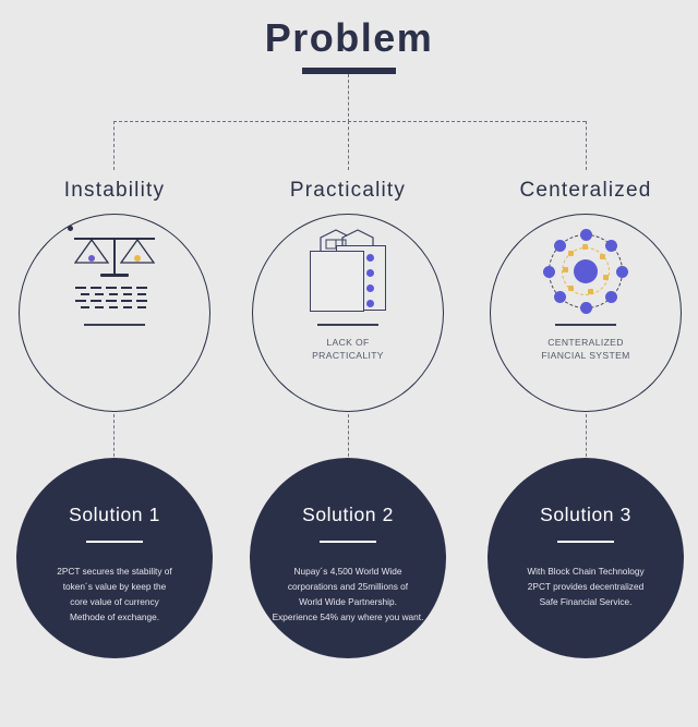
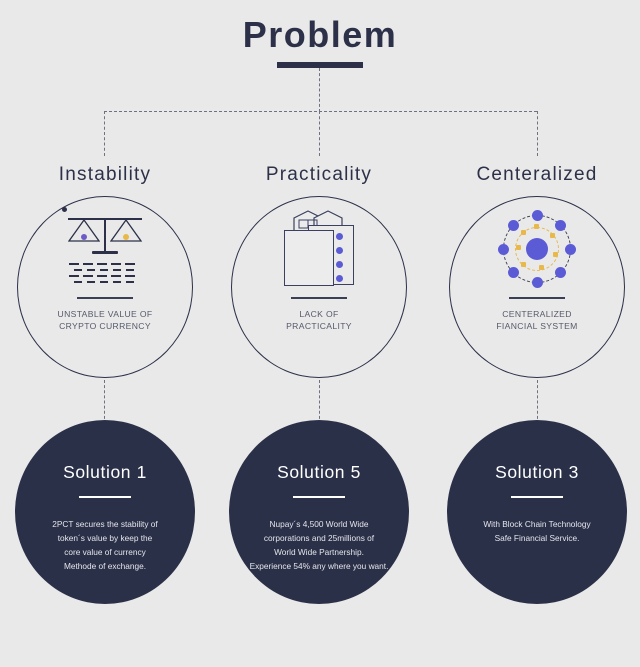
  Problem
  Instability
  Practicality
  Centeralized
+ UNSTABLE VALUE OF
+ CRYPTO CURRENCY
  LACK OF
  PRACTICALITY
  CENTERALIZED
  FIANCIAL SYSTEM
  Solution 1
  2PCT secures the stability of
  token´s value by keep the
  core value of currency
  Methode of exchange.
- Solution 2
+ Solution 5
  Nupay´s 4,500 World Wide
  corporations and 25millions of
  World Wide Partnership.
  Experience 54% any where you want.
  Solution 3
  With Block Chain Technology
- 2PCT provides decentralized
  Safe Financial Service.
